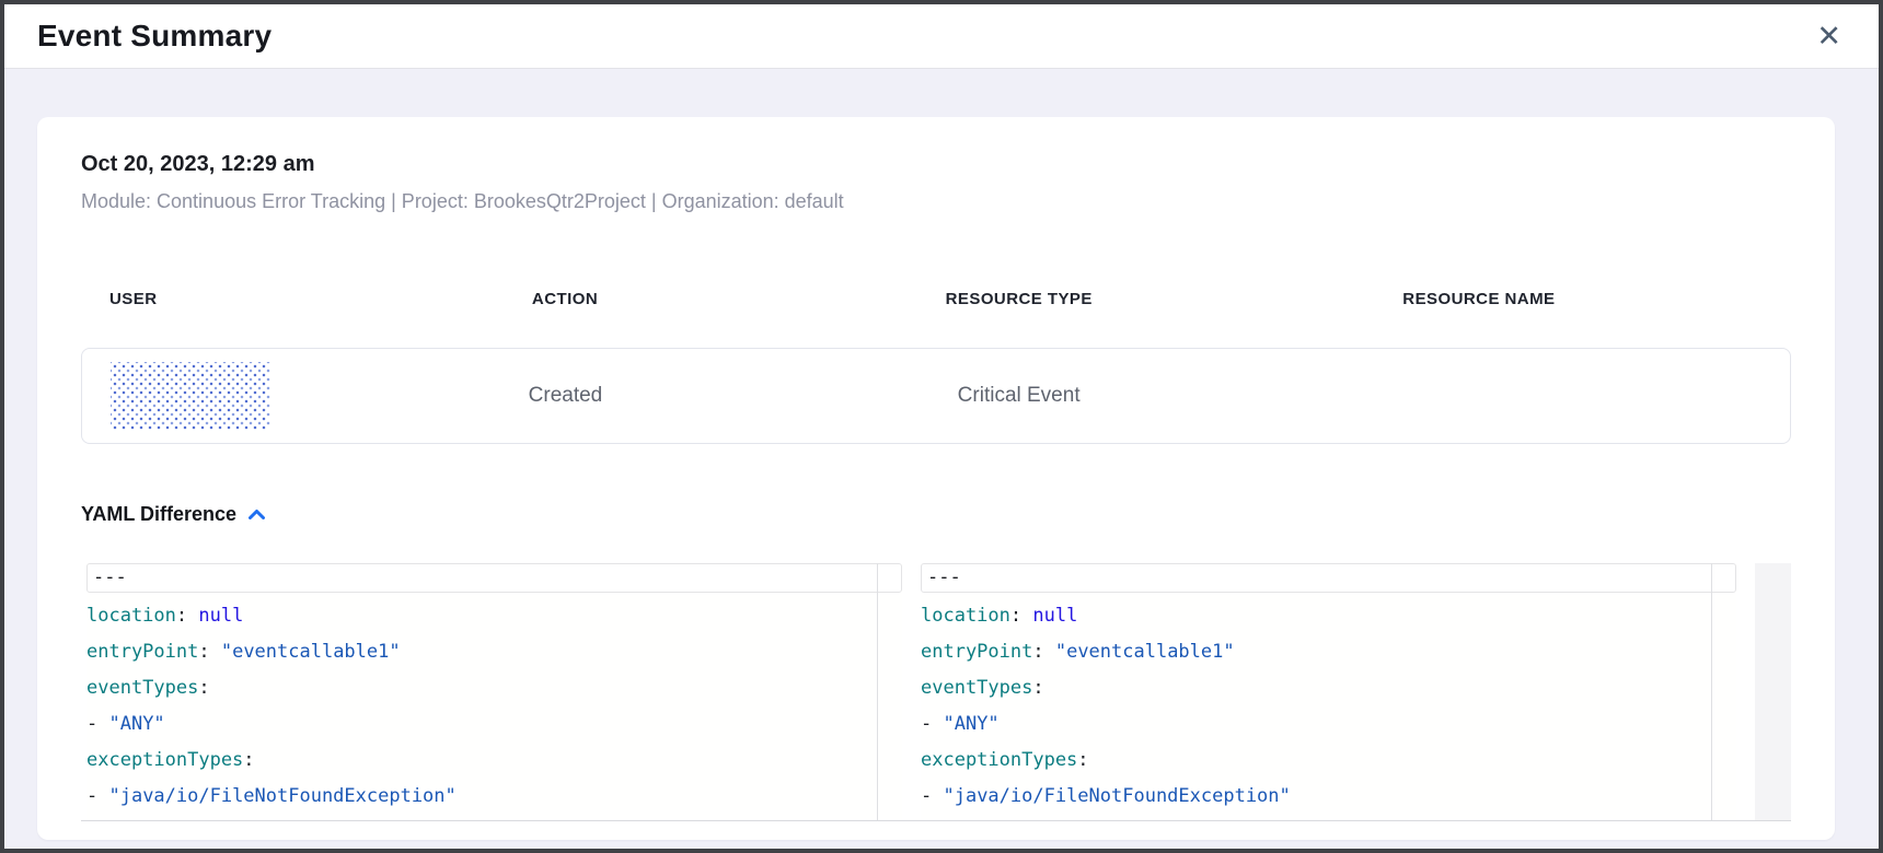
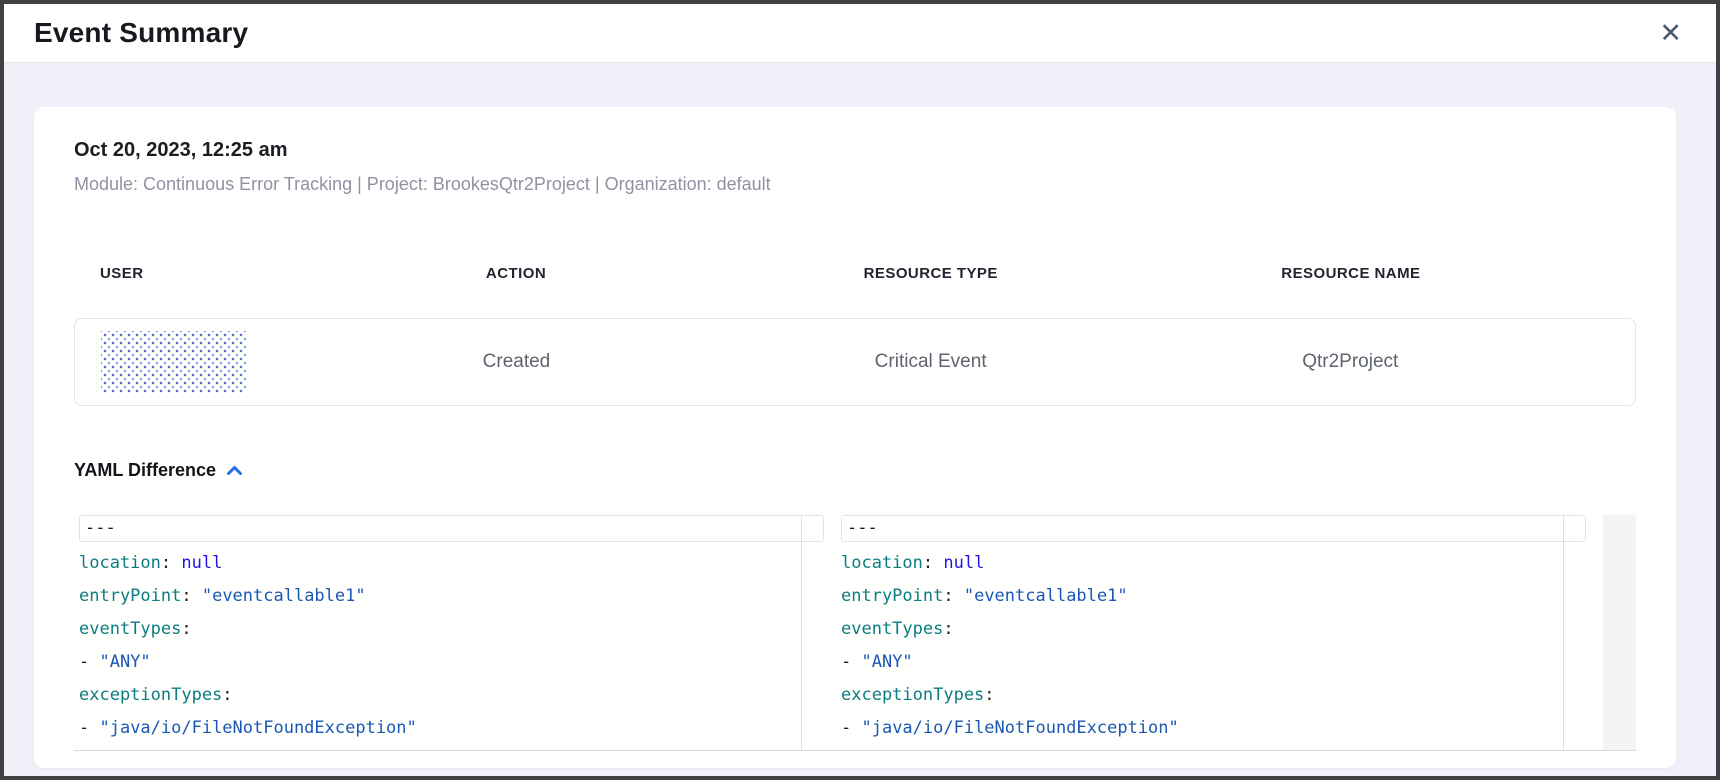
  Event Summary
  ✕
- Oct 20, 2023, 12:29 am
+ Oct 20, 2023, 12:25 am
  Module: Continuous Error Tracking | Project: BrookesQtr2Project | Organization: default
  USER
  ACTION
  RESOURCE TYPE
  RESOURCE NAME
  Created
  Critical Event
+ Qtr2Project
  YAML Difference
  ---
  location: null
  entryPoint: "eventcallable1"
  eventTypes:
  - "ANY"
  exceptionTypes:
  - "java/io/FileNotFoundException"
  ---
  location: null
  entryPoint: "eventcallable1"
  eventTypes:
  - "ANY"
  exceptionTypes:
  - "java/io/FileNotFoundException"
